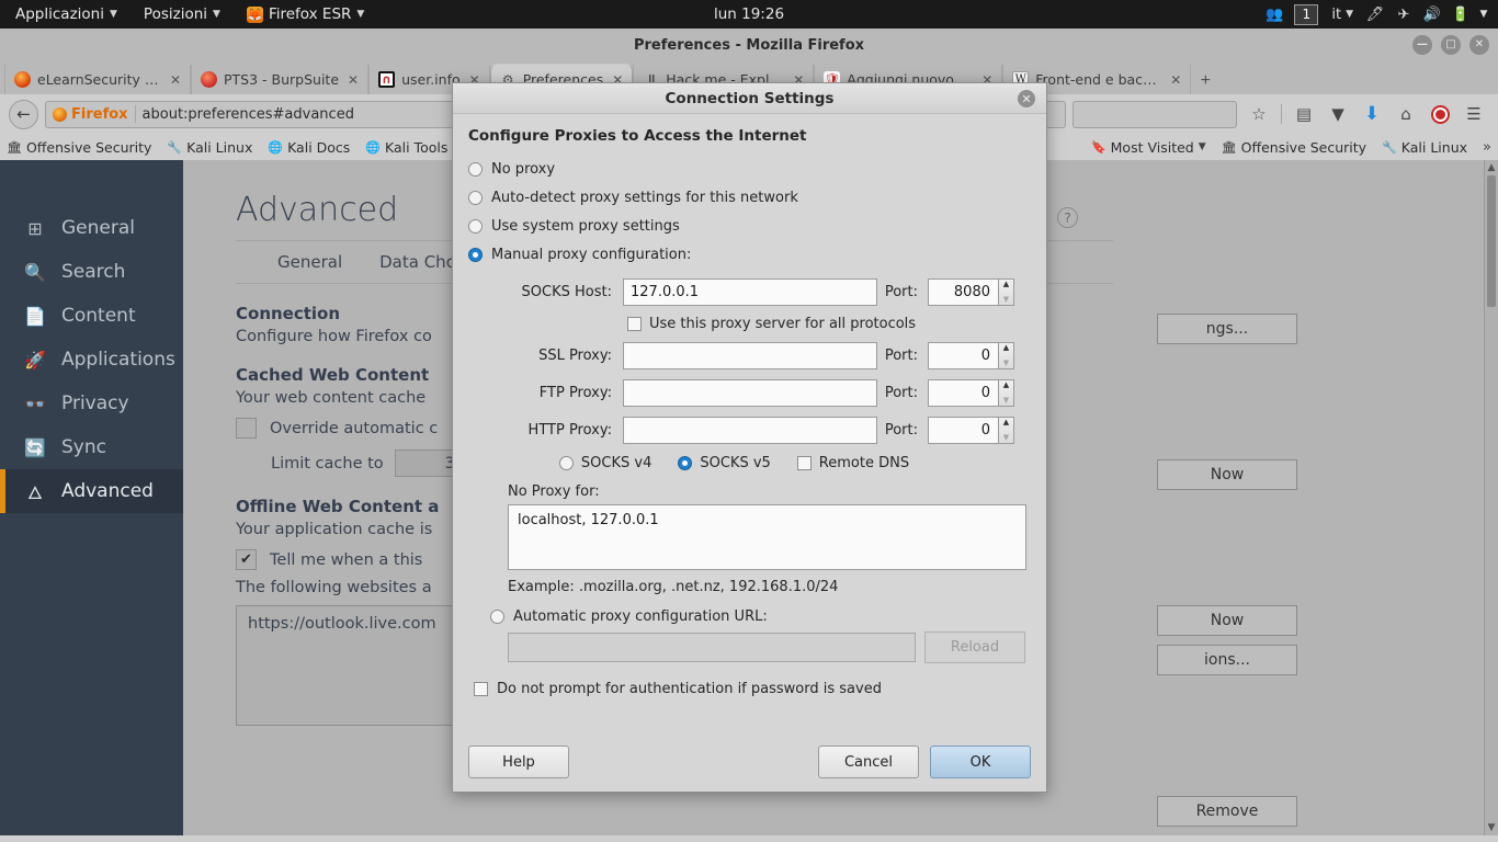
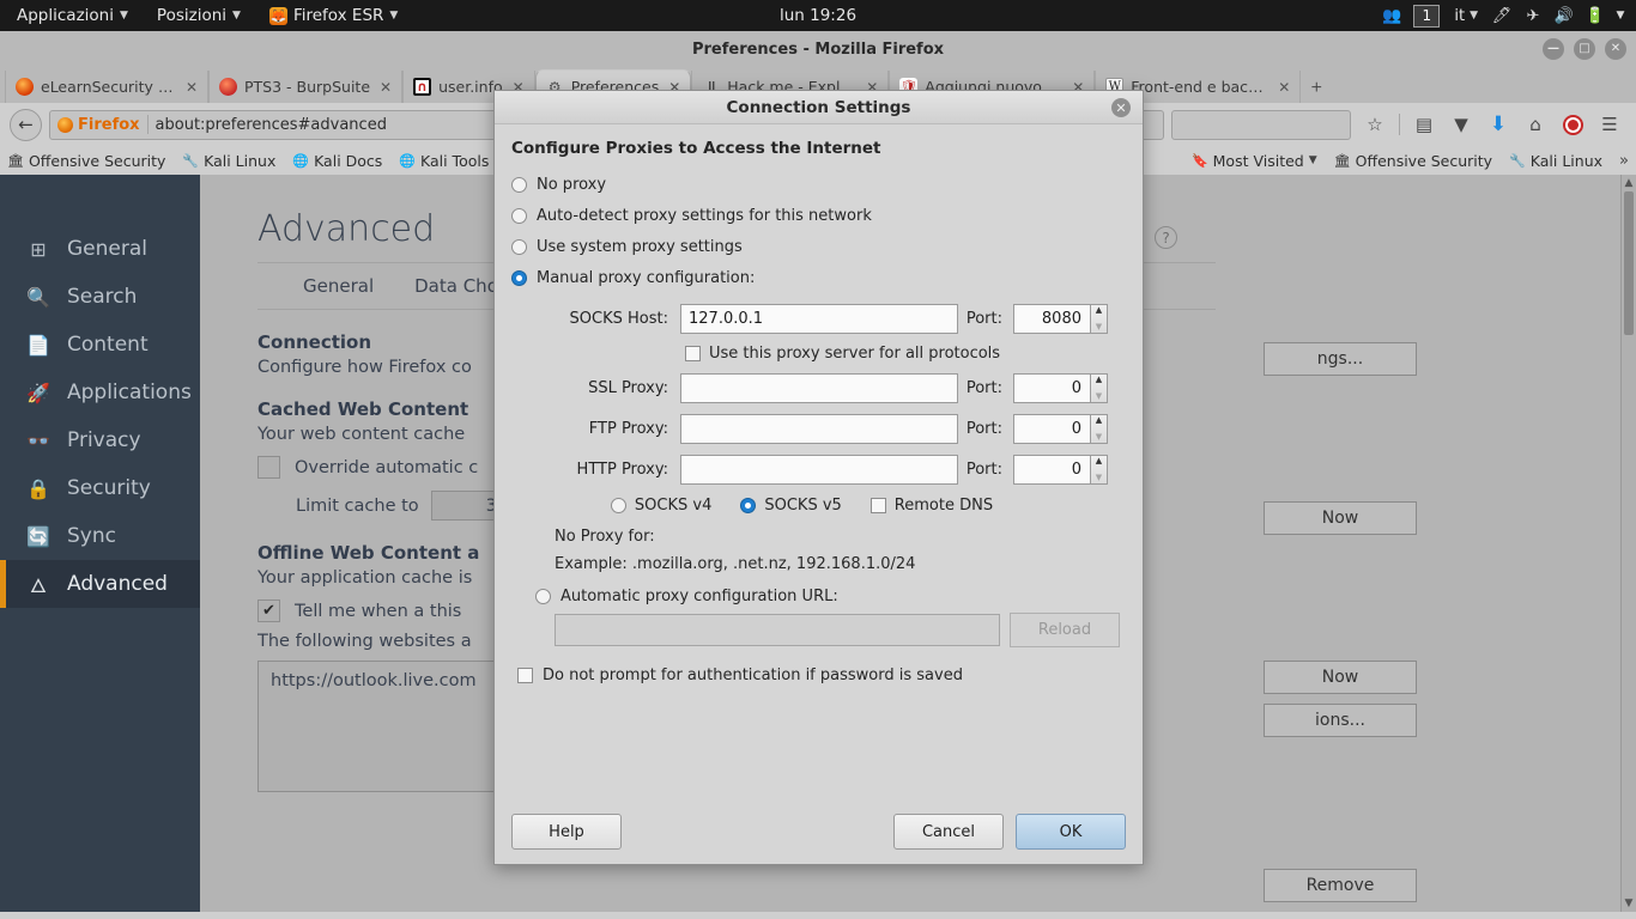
  Applicazioni
  ▼
  Posizioni
  ▼
  🦊
  Firefox ESR
  ▼
  lun 19:26
  👥
  1
  it
  ▼
  🖊
  ✈
  🔊
  🔋
  ▼
  Preferences - Mozilla Firefox
  —
  □
  ✕
  eLearnSecurity M.
  ✕
  PTS3 - BurpSuite
  ✕
  ∩
  user.info
  ✕
  ⚙
  Preferences
  ✕
  ||
  Hack me - Explor
  ✕
  🛡
  Aggiungi nuovo ar
  ✕
  W
  Front-end e back-.
  ✕
  ＋
  ←
  Firefox
  about:preferences#advanced
  ☆
  ▤
  ▼
  ⬇
  ⌂
  ☰
  🏛
  Offensive Security
  🔧
  Kali Linux
  🌐
  Kali Docs
  🌐
  Kali Tools
  🔖
  Most Visited
  ▼
  🏛
  Offensive Security
  🔧
  Kali Linux
  »
  ⊞
  General
  🔍
  Search
  📄
  Content
  🚀
  Applications
  👓
  Privacy
+ 🔒
+ Security
  🔄
  Sync
  🜂
  Advanced
  ?
  Advanced
  General
  Data Ch
  Connection
  Configure how Firefox co
  Cached Web Content
  Your web content cache
  Override automatic c
  Limit cache to
  3
  Offline Web Content a
  Your application cache is
  ✔
  Tell me when a this
  The following websites a
  https://outlook.live.com
  ngs...
  Now
  Now
  ions...
  Remove
  ▲
  ▼
  Connection Settings
  ✕
  Configure Proxies to Access the Internet
  No proxy
  Auto-detect proxy settings for this network
  Use system proxy settings
  Manual proxy configuration:
  SOCKS Host:
  127.0.0.1
  Port:
  8080
  ▲
  ▼
  Use this proxy server for all protocols
  SSL Proxy:
  Port:
  0
  ▲
  ▼
  FTP Proxy:
  Port:
  0
  ▲
  ▼
  HTTP Proxy:
  Port:
  0
  ▲
  ▼
  SOCKS v4
  SOCKS v5
  Remote DNS
  No Proxy for:
- localhost, 127.0.0.1
  Example: .mozilla.org, .net.nz, 192.168.1.0/24
  Automatic proxy configuration URL:
  Reload
  Do not prompt for authentication if password is saved
  Help
  Cancel
  OK
